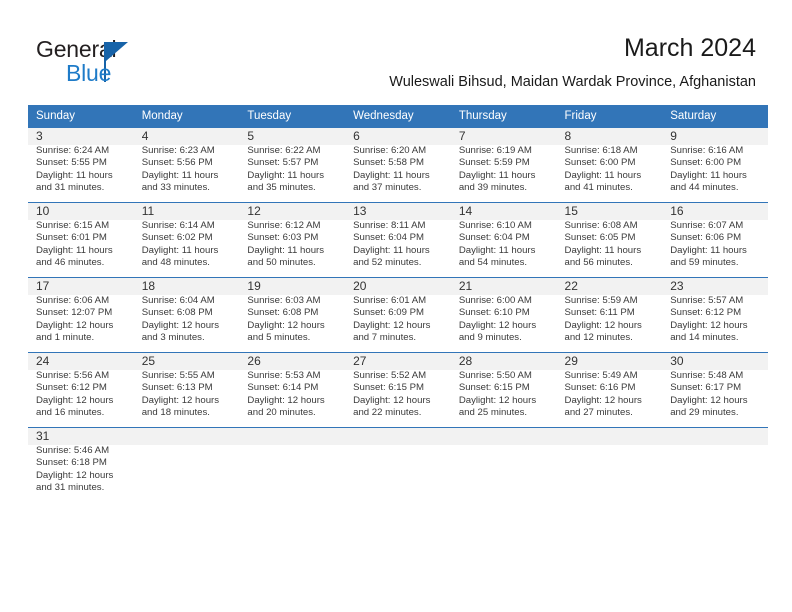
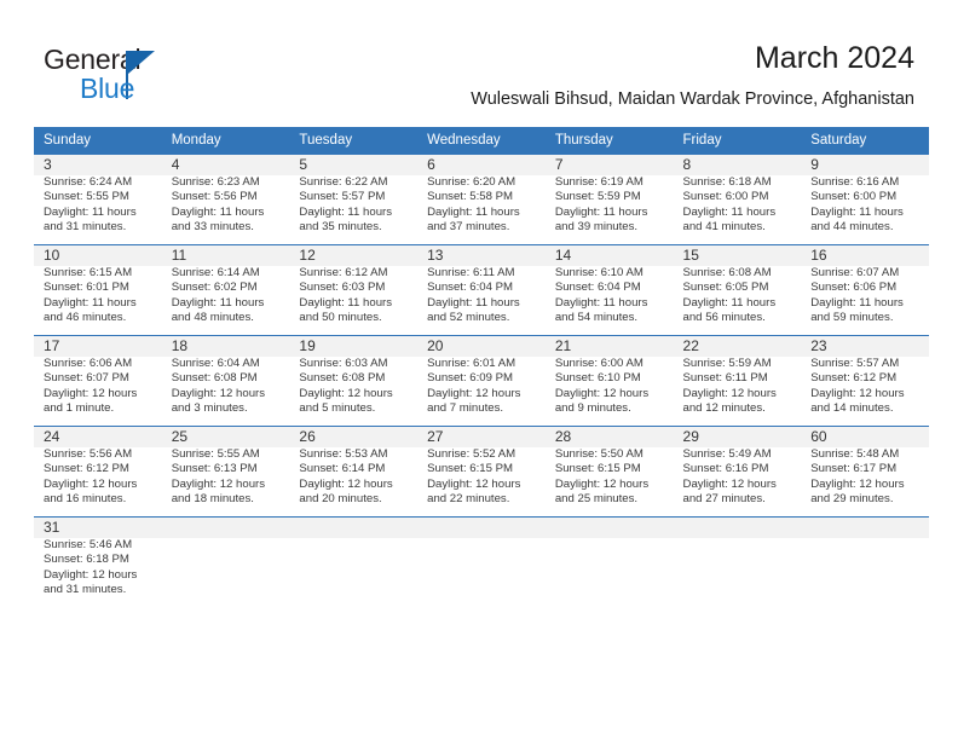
  Generl
  Blue
  March 2024
  Wuleswali Bihsud, Maidan Wardak Province, Afghanistan
  Sunday	Monday	Tuesday	Wednesday	Thursday	Friday	Saturday
  3Sunrise: 6:24 AMSunset: 5:55 PMDaylight: 11 hoursand 31 minutes.	4Sunrise: 6:23 AMSunset: 5:56 PMDaylight: 11 hoursand 33 minutes.	5Sunrise: 6:22 AMSunset: 5:57 PMDaylight: 11 hoursand 35 minutes.	6Sunrise: 6:20 AMSunset: 5:58 PMDaylight: 11 hoursand 37 minutes.	7Sunrise: 6:19 AMSunset: 5:59 PMDaylight: 11 hoursand 39 minutes.	8Sunrise: 6:18 AMSunset: 6:00 PMDaylight: 11 hoursand 41 minutes.	9Sunrise: 6:16 AMSunset: 6:00 PMDaylight: 11 hoursand 44 minutes.
- 10Sunrise: 6:15 AMSunset: 6:01 PMDaylight: 11 hoursand 46 minutes.	11Sunrise: 6:14 AMSunset: 6:02 PMDaylight: 11 hoursand 48 minutes.	12Sunrise: 6:12 AMSunset: 6:03 PMDaylight: 11 hoursand 50 minutes.	13Sunrise: 8:11 AMSunset: 6:04 PMDaylight: 11 hoursand 52 minutes.	14Sunrise: 6:10 AMSunset: 6:04 PMDaylight: 11 hoursand 54 minutes.	15Sunrise: 6:08 AMSunset: 6:05 PMDaylight: 11 hoursand 56 minutes.	16Sunrise: 6:07 AMSunset: 6:06 PMDaylight: 11 hoursand 59 minutes.
+ 10Sunrise: 6:15 AMSunset: 6:01 PMDaylight: 11 hoursand 46 minutes.	11Sunrise: 6:14 AMSunset: 6:02 PMDaylight: 11 hoursand 48 minutes.	12Sunrise: 6:12 AMSunset: 6:03 PMDaylight: 11 hoursand 50 minutes.	13Sunrise: 6:11 AMSunset: 6:04 PMDaylight: 11 hoursand 52 minutes.	14Sunrise: 6:10 AMSunset: 6:04 PMDaylight: 11 hoursand 54 minutes.	15Sunrise: 6:08 AMSunset: 6:05 PMDaylight: 11 hoursand 56 minutes.	16Sunrise: 6:07 AMSunset: 6:06 PMDaylight: 11 hoursand 59 minutes.
- 17Sunrise: 6:06 AMSunset: 12:07 PMDaylight: 12 hoursand 1 minute.	18Sunrise: 6:04 AMSunset: 6:08 PMDaylight: 12 hoursand 3 minutes.	19Sunrise: 6:03 AMSunset: 6:08 PMDaylight: 12 hoursand 5 minutes.	20Sunrise: 6:01 AMSunset: 6:09 PMDaylight: 12 hoursand 7 minutes.	21Sunrise: 6:00 AMSunset: 6:10 PMDaylight: 12 hoursand 9 minutes.	22Sunrise: 5:59 AMSunset: 6:11 PMDaylight: 12 hoursand 12 minutes.	23Sunrise: 5:57 AMSunset: 6:12 PMDaylight: 12 hoursand 14 minutes.
+ 17Sunrise: 6:06 AMSunset: 6:07 PMDaylight: 12 hoursand 1 minute.	18Sunrise: 6:04 AMSunset: 6:08 PMDaylight: 12 hoursand 3 minutes.	19Sunrise: 6:03 AMSunset: 6:08 PMDaylight: 12 hoursand 5 minutes.	20Sunrise: 6:01 AMSunset: 6:09 PMDaylight: 12 hoursand 7 minutes.	21Sunrise: 6:00 AMSunset: 6:10 PMDaylight: 12 hoursand 9 minutes.	22Sunrise: 5:59 AMSunset: 6:11 PMDaylight: 12 hoursand 12 minutes.	23Sunrise: 5:57 AMSunset: 6:12 PMDaylight: 12 hoursand 14 minutes.
- 24Sunrise: 5:56 AMSunset: 6:12 PMDaylight: 12 hoursand 16 minutes.	25Sunrise: 5:55 AMSunset: 6:13 PMDaylight: 12 hoursand 18 minutes.	26Sunrise: 5:53 AMSunset: 6:14 PMDaylight: 12 hoursand 20 minutes.	27Sunrise: 5:52 AMSunset: 6:15 PMDaylight: 12 hoursand 22 minutes.	28Sunrise: 5:50 AMSunset: 6:15 PMDaylight: 12 hoursand 25 minutes.	29Sunrise: 5:49 AMSunset: 6:16 PMDaylight: 12 hoursand 27 minutes.	30Sunrise: 5:48 AMSunset: 6:17 PMDaylight: 12 hoursand 29 minutes.
+ 24Sunrise: 5:56 AMSunset: 6:12 PMDaylight: 12 hoursand 16 minutes.	25Sunrise: 5:55 AMSunset: 6:13 PMDaylight: 12 hoursand 18 minutes.	26Sunrise: 5:53 AMSunset: 6:14 PMDaylight: 12 hoursand 20 minutes.	27Sunrise: 5:52 AMSunset: 6:15 PMDaylight: 12 hoursand 22 minutes.	28Sunrise: 5:50 AMSunset: 6:15 PMDaylight: 12 hoursand 25 minutes.	29Sunrise: 5:49 AMSunset: 6:16 PMDaylight: 12 hoursand 27 minutes.	60Sunrise: 5:48 AMSunset: 6:17 PMDaylight: 12 hoursand 29 minutes.
  31Sunrise: 5:46 AMSunset: 6:18 PMDaylight: 12 hoursand 31 minutes.
